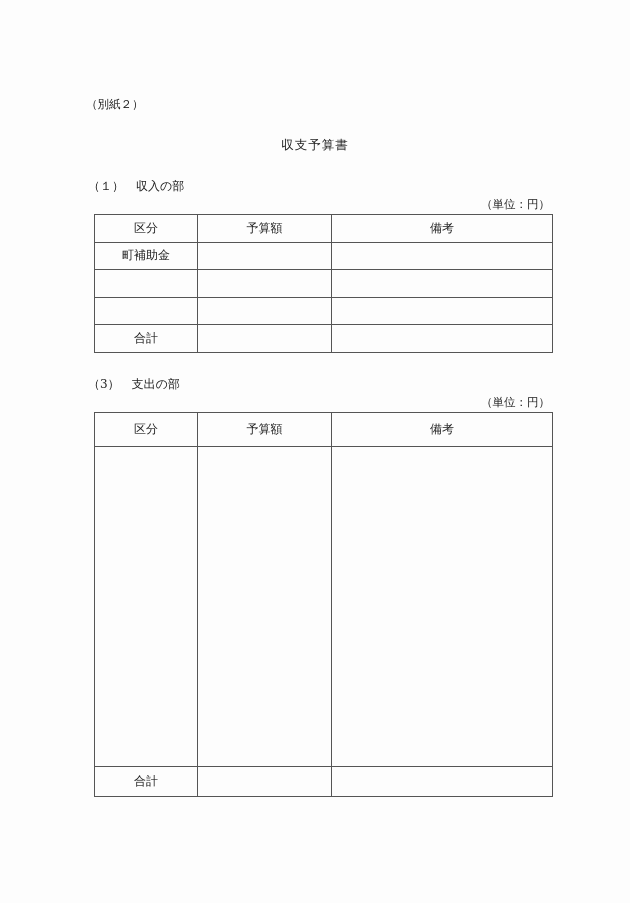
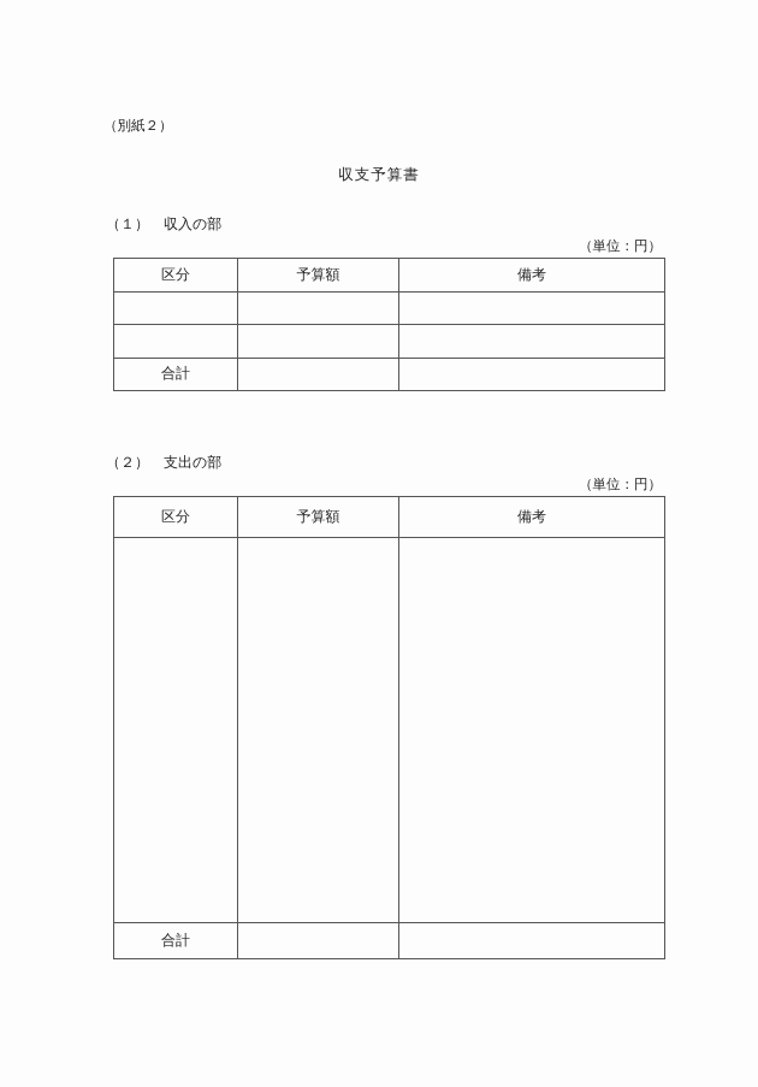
  （別紙２）
  収支予算書
  （１） 収入の部
  （単位：円）
  区分	予算額	備考
- 町補助金
  合計
- （3） 支出の部
+ （２） 支出の部
  （単位：円）
  区分	予算額	備考
  合計
